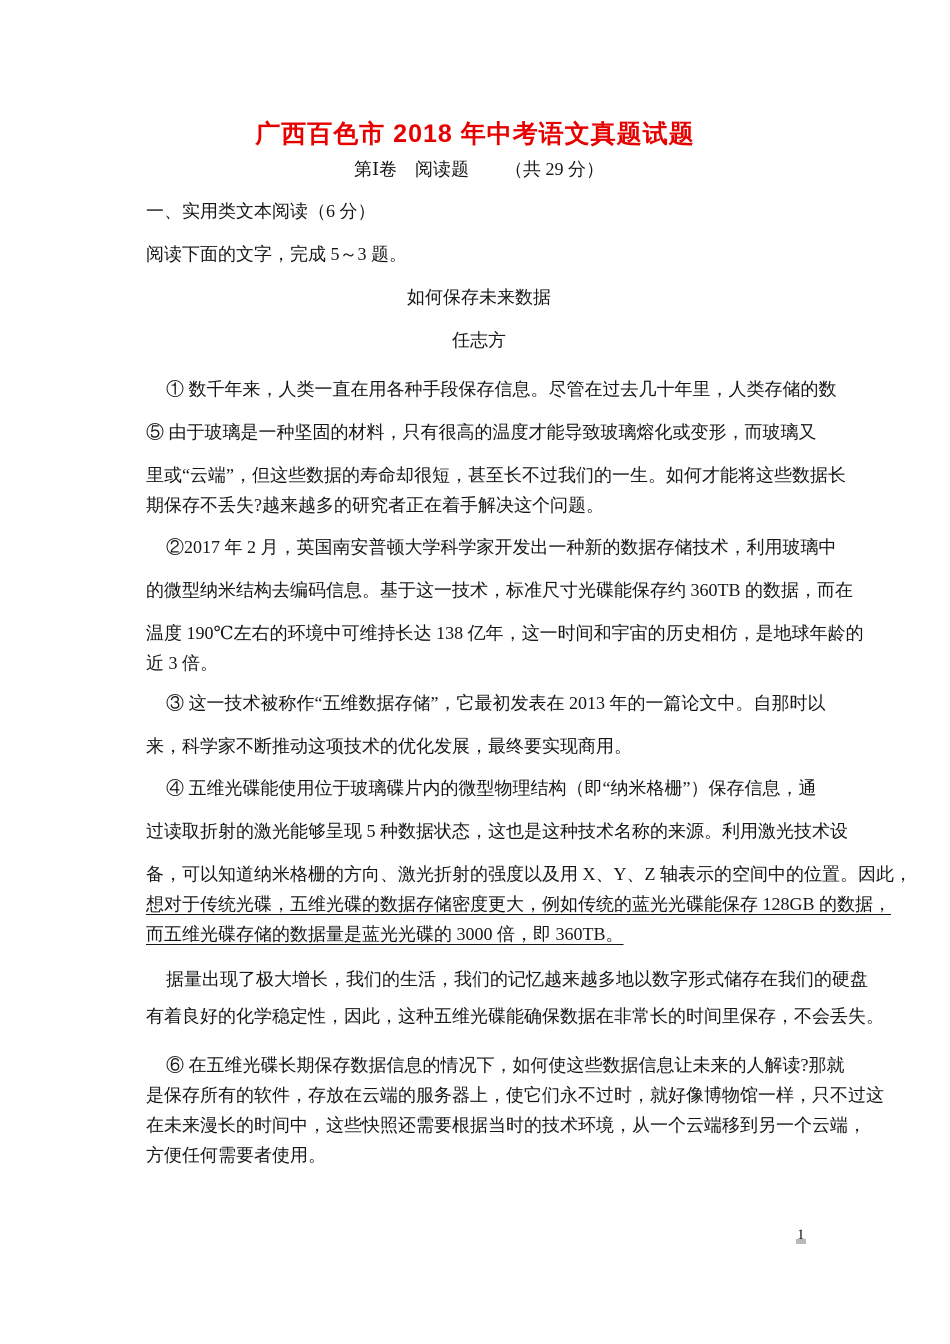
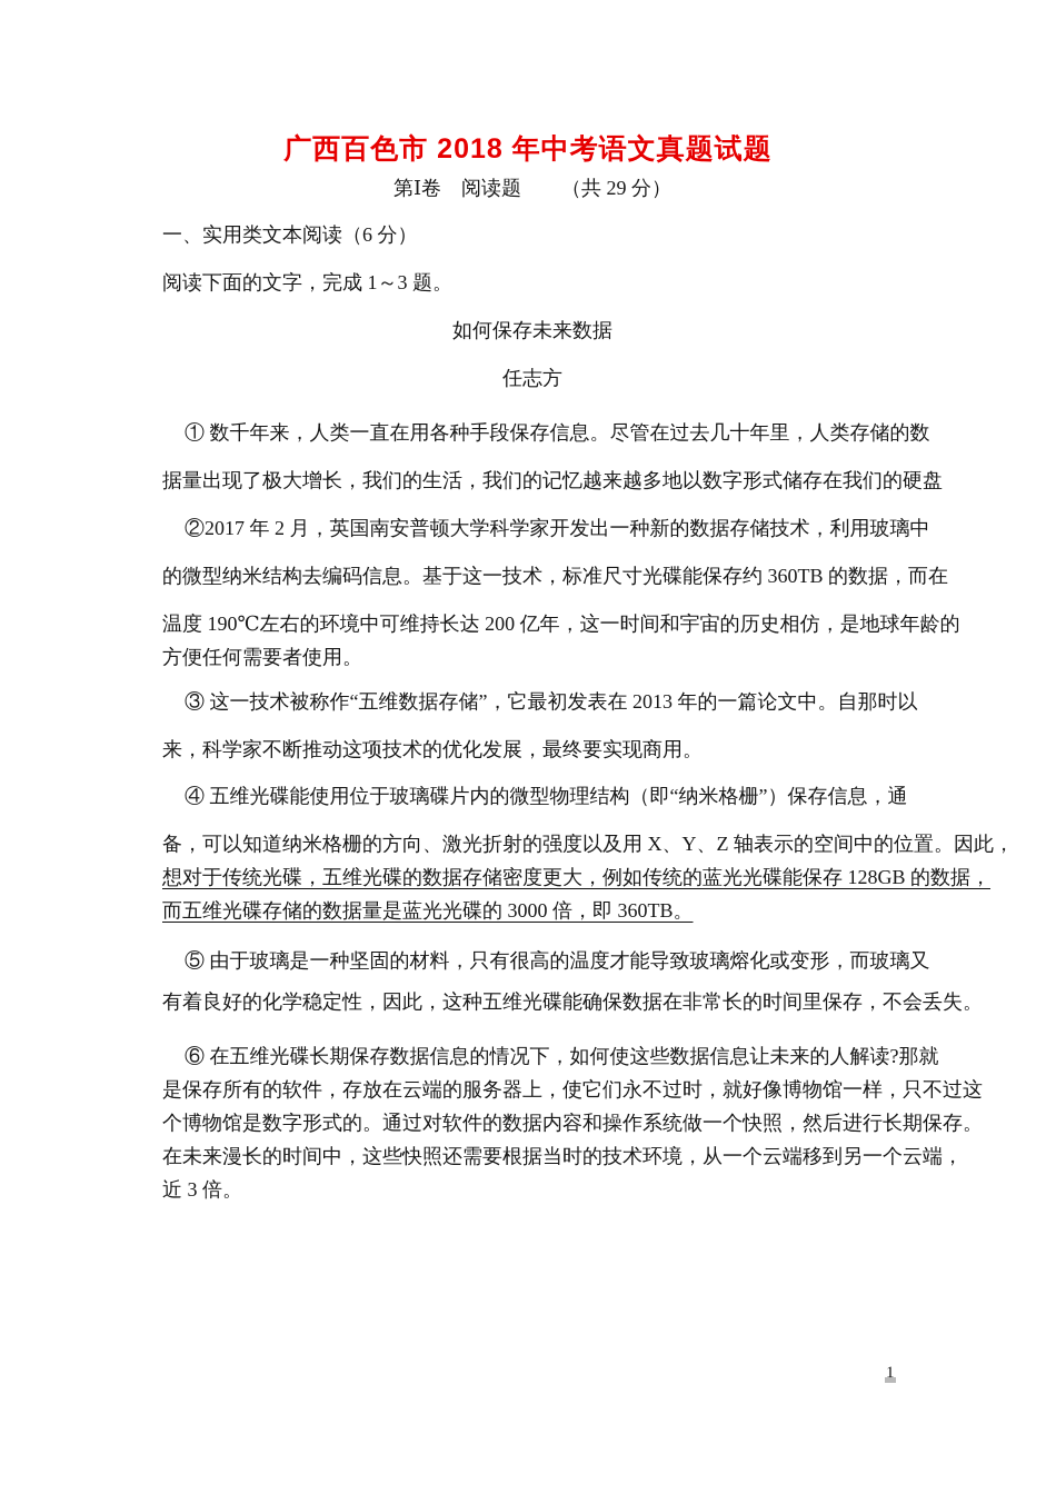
  广西百色市 2018 年中考语文真题试题
  第Ⅰ卷 阅读题 （共 29 分）
  一、实用类文本阅读（6 分）
- 阅读下面的文字，完成 5～3 题。
+ 阅读下面的文字，完成 1～3 题。
  如何保存未来数据
  任志方
  ① 数千年来，人类一直在用各种手段保存信息。尽管在过去几十年里，人类存储的数
- ⑤ 由于玻璃是一种坚固的材料，只有很高的温度才能导致玻璃熔化或变形，而玻璃又
+ 据量出现了极大增长，我们的生活，我们的记忆越来越多地以数字形式储存在我们的硬盘
- 里或“云端”，但这些数据的寿命却很短，甚至长不过我们的一生。如何才能将这些数据长
- 期保存不丢失?越来越多的研究者正在着手解决这个问题。
  ②2017 年 2 月，英国南安普顿大学科学家开发出一种新的数据存储技术，利用玻璃中
  的微型纳米结构去编码信息。基于这一技术，标准尺寸光碟能保存约 360TB 的数据，而在
- 温度 190℃左右的环境中可维持长达 138 亿年，这一时间和宇宙的历史相仿，是地球年龄的
+ 温度 190℃左右的环境中可维持长达 200 亿年，这一时间和宇宙的历史相仿，是地球年龄的
- 近 3 倍。
+ 方便任何需要者使用。
  ③ 这一技术被称作“五维数据存储”，它最初发表在 2013 年的一篇论文中。自那时以
  来，科学家不断推动这项技术的优化发展，最终要实现商用。
  ④ 五维光碟能使用位于玻璃碟片内的微型物理结构（即“纳米格栅”）保存信息，通
- 过读取折射的激光能够呈现 5 种数据状态，这也是这种技术名称的来源。利用激光技术设
  备，可以知道纳米格栅的方向、激光折射的强度以及用 X、Y、Z 轴表示的空间中的位置。因此，
  想对于传统光碟，五维光碟的数据存储密度更大，例如传统的蓝光光碟能保存 128GB 的数据，
  而五维光碟存储的数据量是蓝光光碟的 3000 倍，即 360TB。
- 据量出现了极大增长，我们的生活，我们的记忆越来越多地以数字形式储存在我们的硬盘
+ ⑤ 由于玻璃是一种坚固的材料，只有很高的温度才能导致玻璃熔化或变形，而玻璃又
  有着良好的化学稳定性，因此，这种五维光碟能确保数据在非常长的时间里保存，不会丢失。
  ⑥ 在五维光碟长期保存数据信息的情况下，如何使这些数据信息让未来的人解读?那就
  是保存所有的软件，存放在云端的服务器上，使它们永不过时，就好像博物馆一样，只不过这
+ 个博物馆是数字形式的。通过对软件的数据内容和操作系统做一个快照，然后进行长期保存。
  在未来漫长的时间中，这些快照还需要根据当时的技术环境，从一个云端移到另一个云端，
- 方便任何需要者使用。
+ 近 3 倍。
  1
